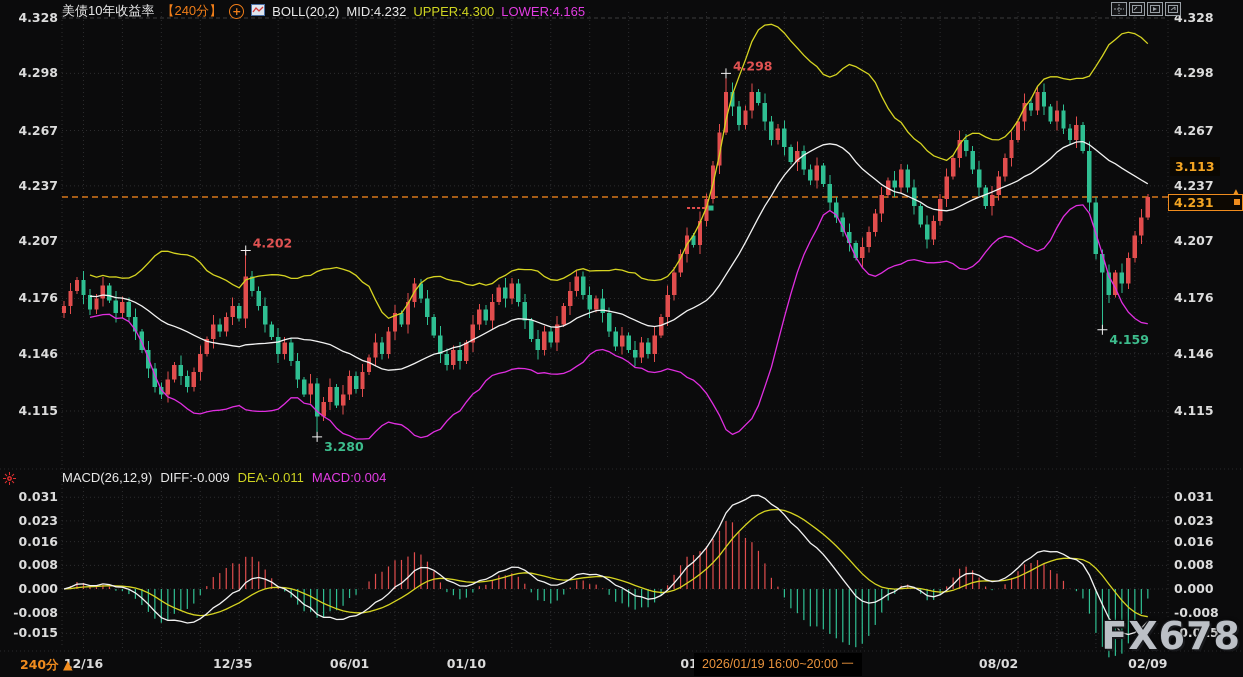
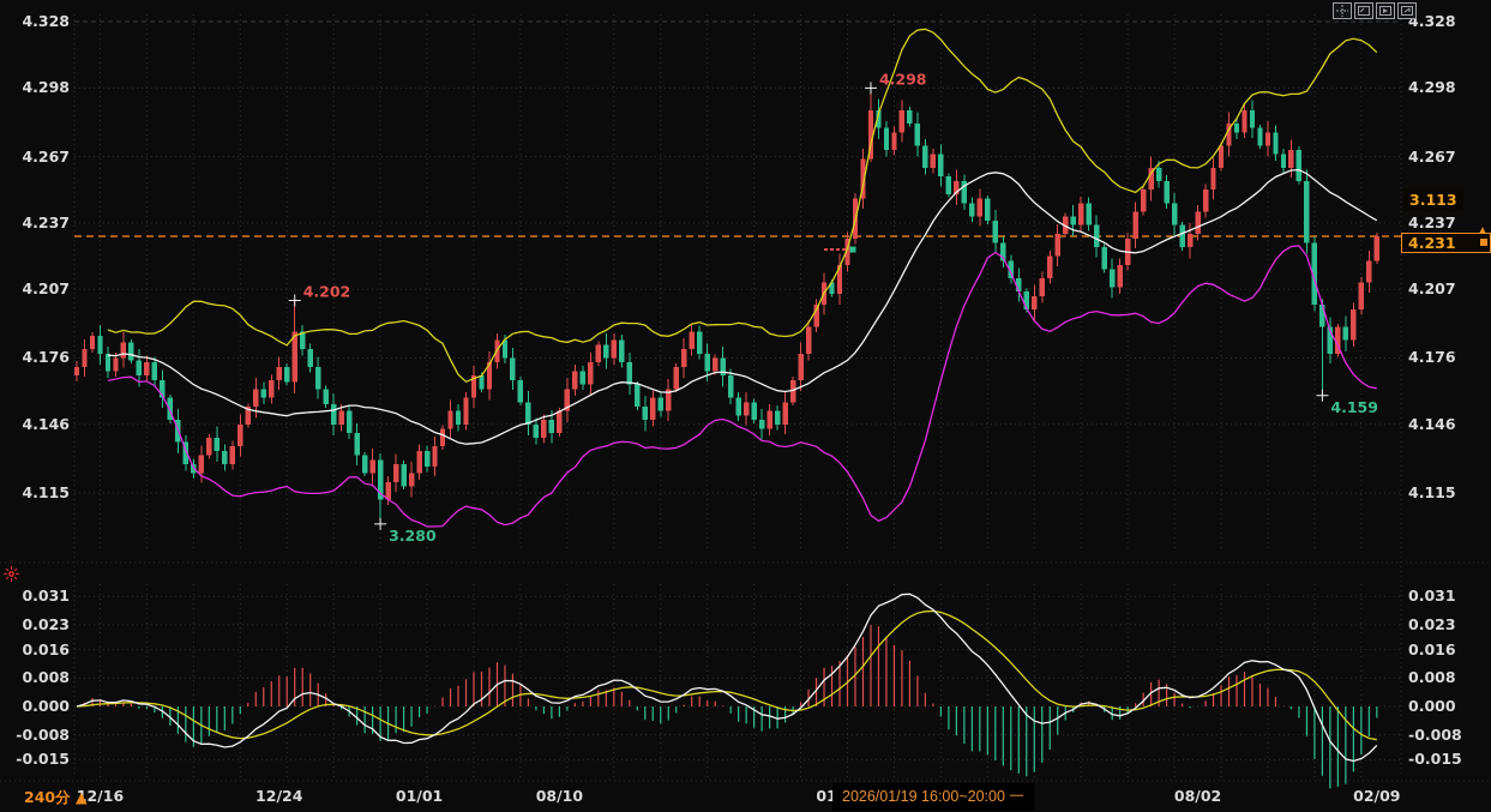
  4.202
  3.280
  4.298
  4.159
- 美债10年收益率
- 【240分】
- +
- BOLL(20,2)
- MID:4.232
- UPPER:4.300
- LOWER:4.165
- MACD(26,12,9)
- DIFF:-0.009
- DEA:-0.011
- MACD:0.004
  240分 ▲
  2026/01/19 16:00~20:00 一
  3.113
  4.231
  ▲
- FX678
  4.328
  4.328
  4.298
  4.298
  4.267
  4.267
  4.237
  4.237
  4.207
  4.207
  4.176
  4.176
  4.146
  4.146
  4.115
  4.115
  0.031
  0.031
  0.023
  0.023
  0.016
  0.016
  0.008
  0.008
  0.000
  0.000
  -0.008
  -0.008
  -0.015
  -0.015
  12/16
- 12/35
+ 12/24
- 06/01
+ 01/01
- 01/10
+ 08/10
  08/02
  02/09
